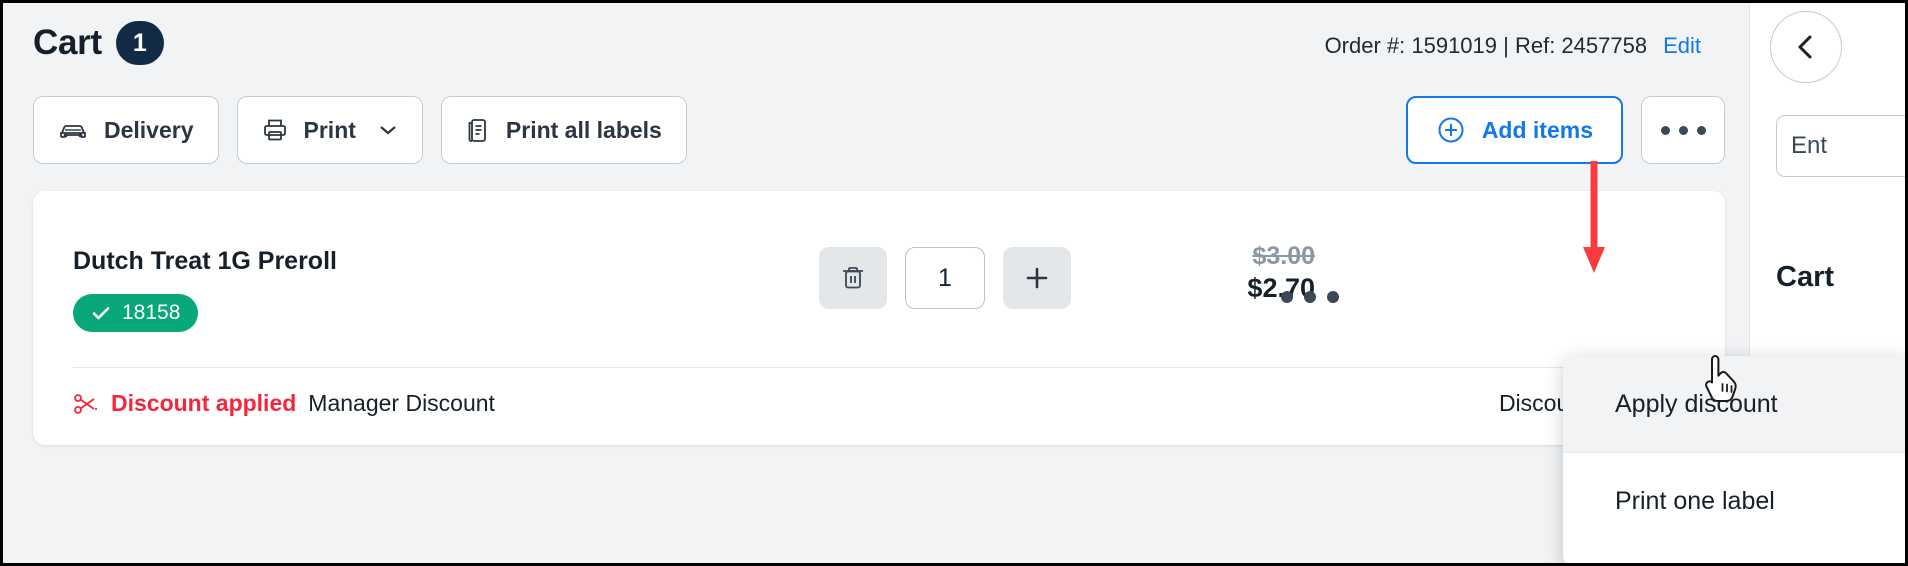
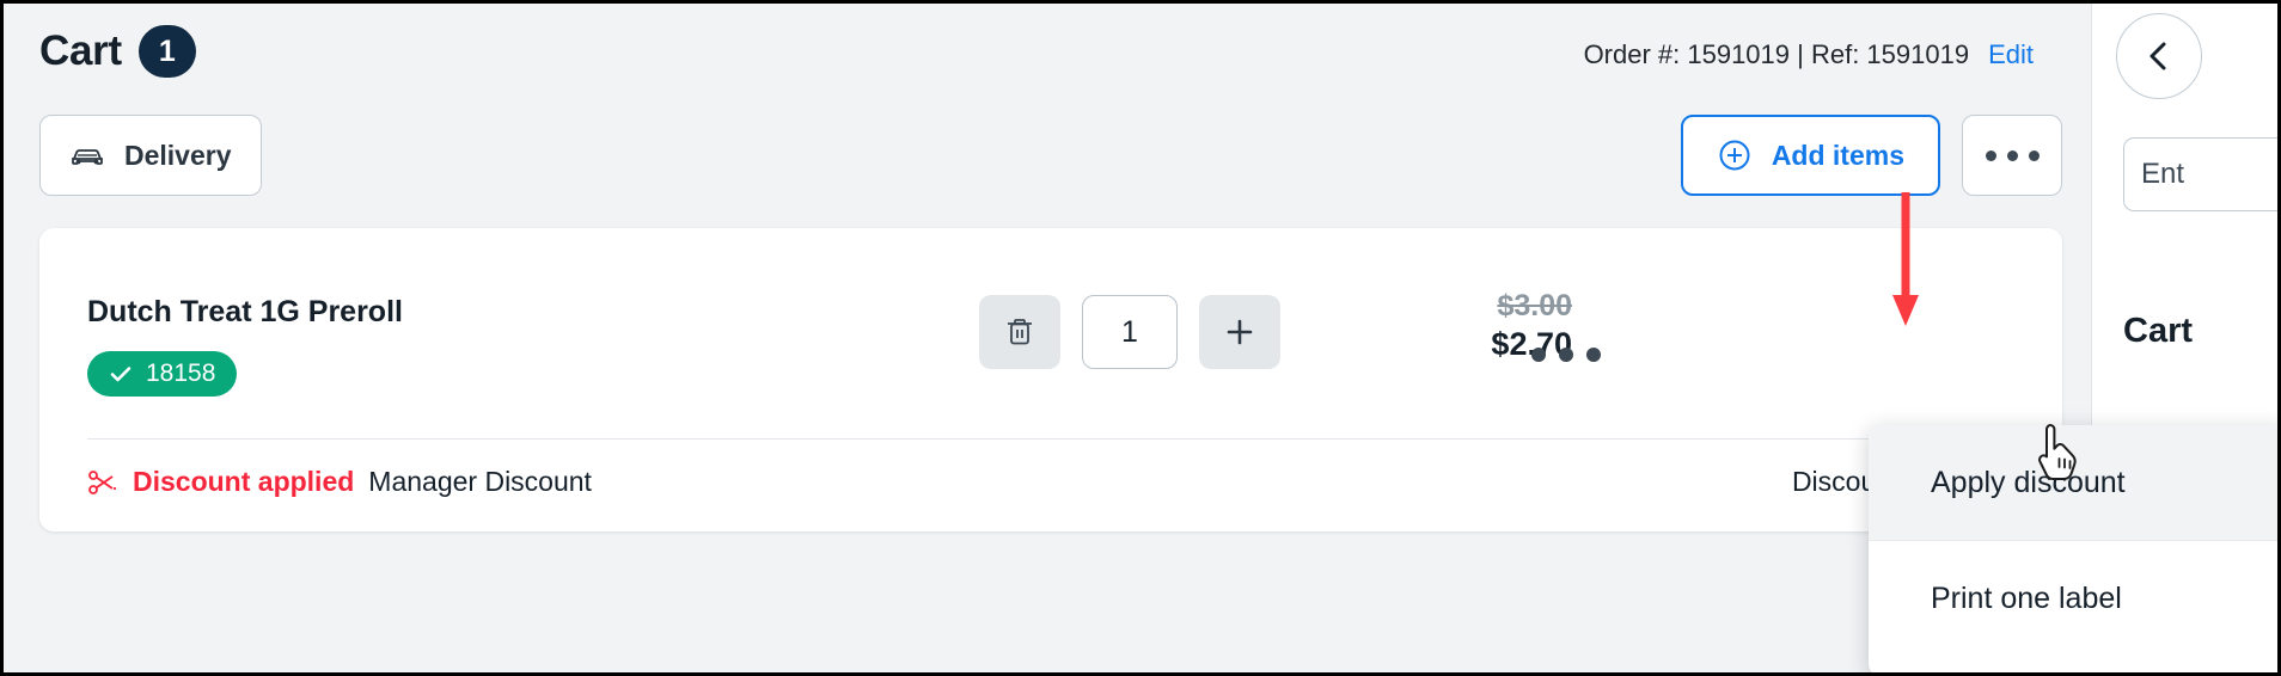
  Cart
  1
- Order #: 1591019 | Ref: 2457758 Edit
+ Order #: 1591019 | Ref: 1591019 Edit
  Delivery
- Print
- Print all labels
  Add items
  Dutch Treat 1G Preroll
  18158
  1
  $3.00
  $2.70
  Discount applied
  Manager Discount
  Ent
  Cart
  Apply discount
  Print one label
